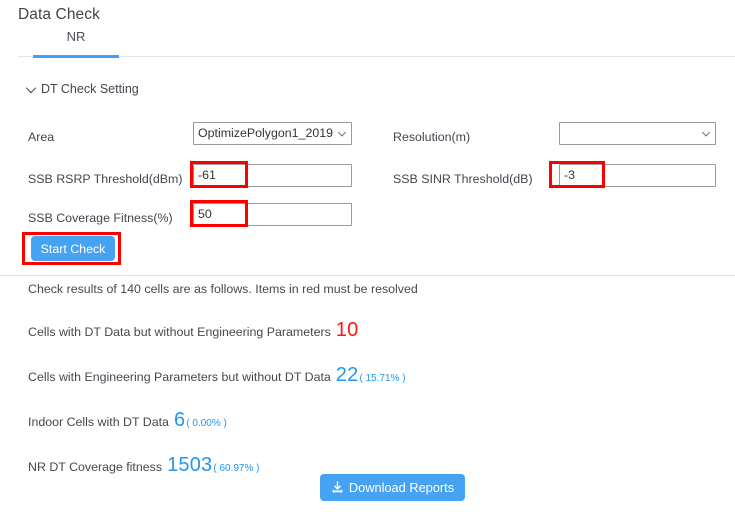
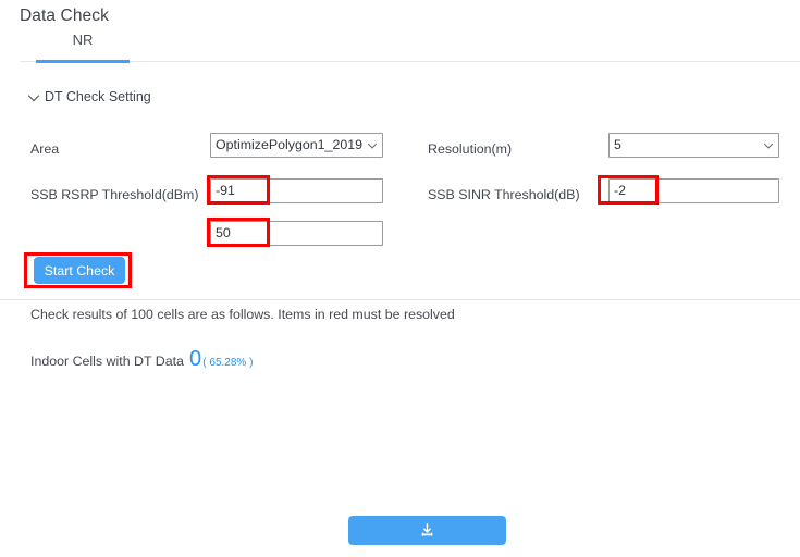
  Data Check
  NR
  DT Check Setting
  Area
  OptimizePolygon1_2019
  Resolution(m)
+ 5
  SSB RSRP Threshold(dBm)
- -61
+ -91
  SSB SINR Threshold(dB)
- -3
+ -2
- SSB Coverage Fitness(%)
  50
  Start Check
- Check results of 140 cells are as follows. Items in red must be resolved
+ Check results of 100 cells are as follows. Items in red must be resolved
- Cells with DT Data but without Engineering Parameters
- 10
- Cells with Engineering Parameters but without DT Data
- 22
- ( 15.71% )
  Indoor Cells with DT Data
- 6
+ 0
- ( 0.00% )
+ ( 65.28% )
- NR DT Coverage fitness
- 1503
- ( 60.97% )
- Download Reports
